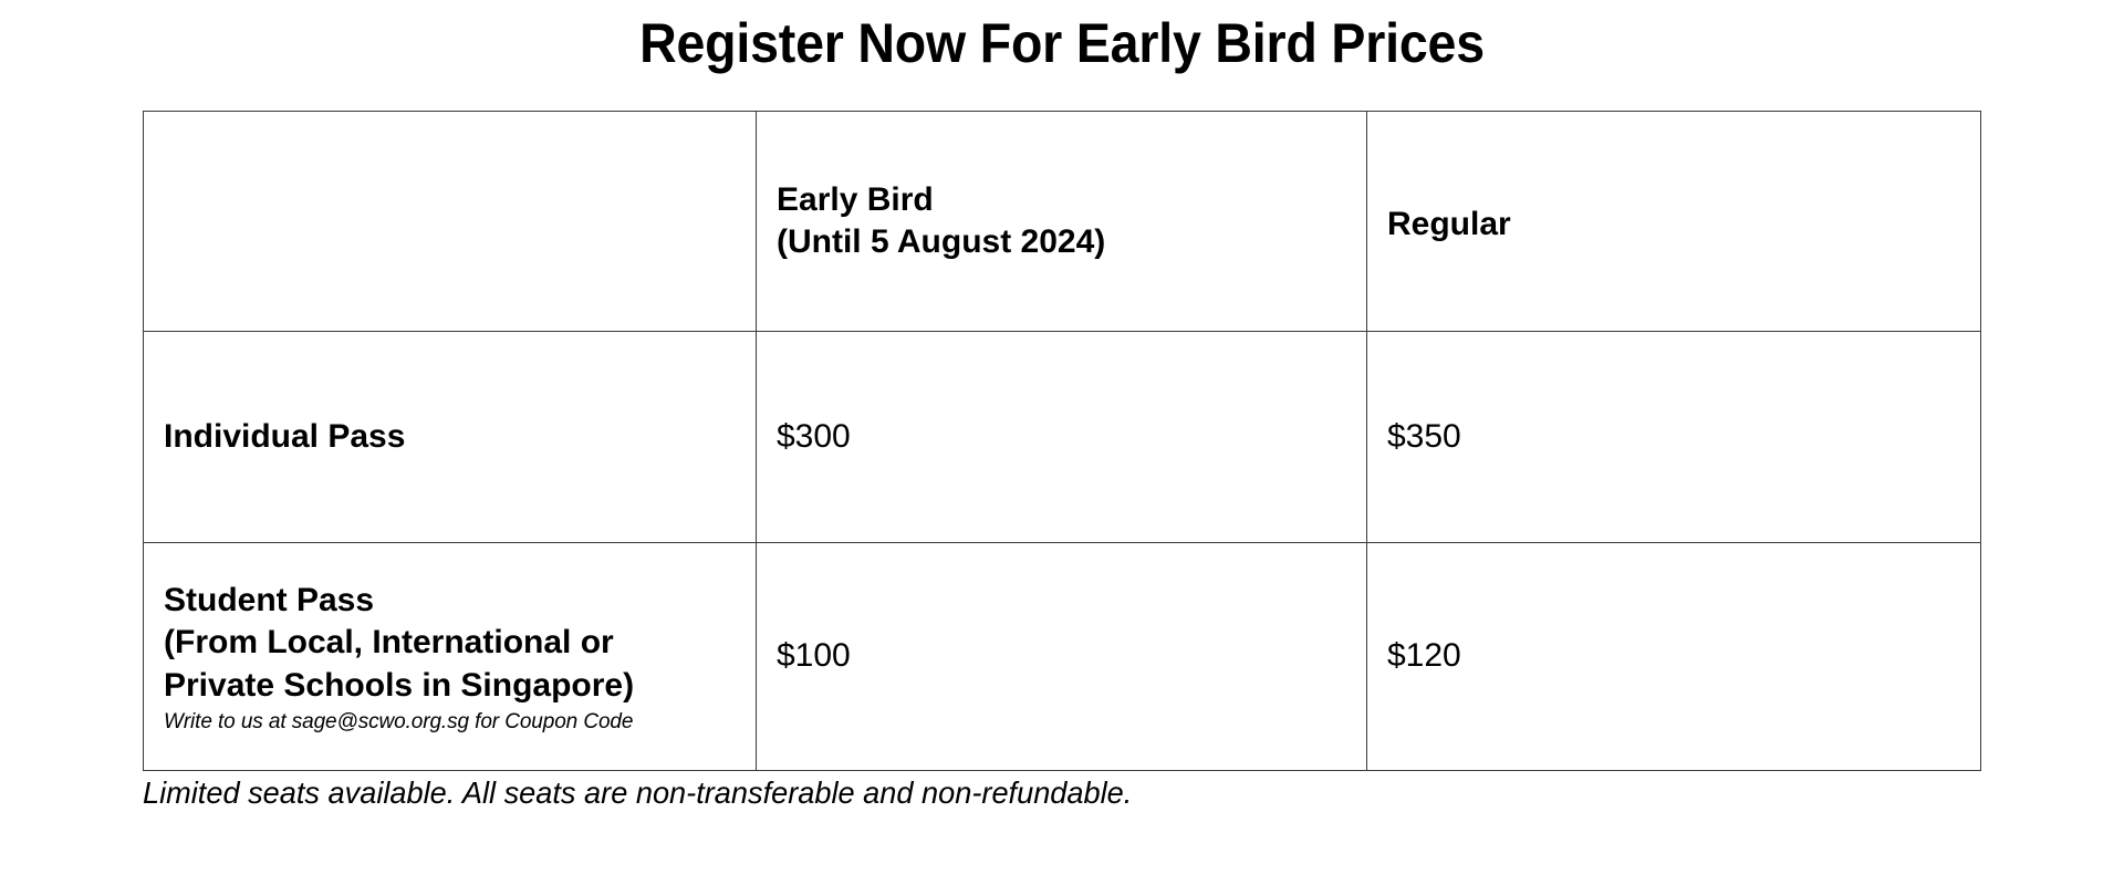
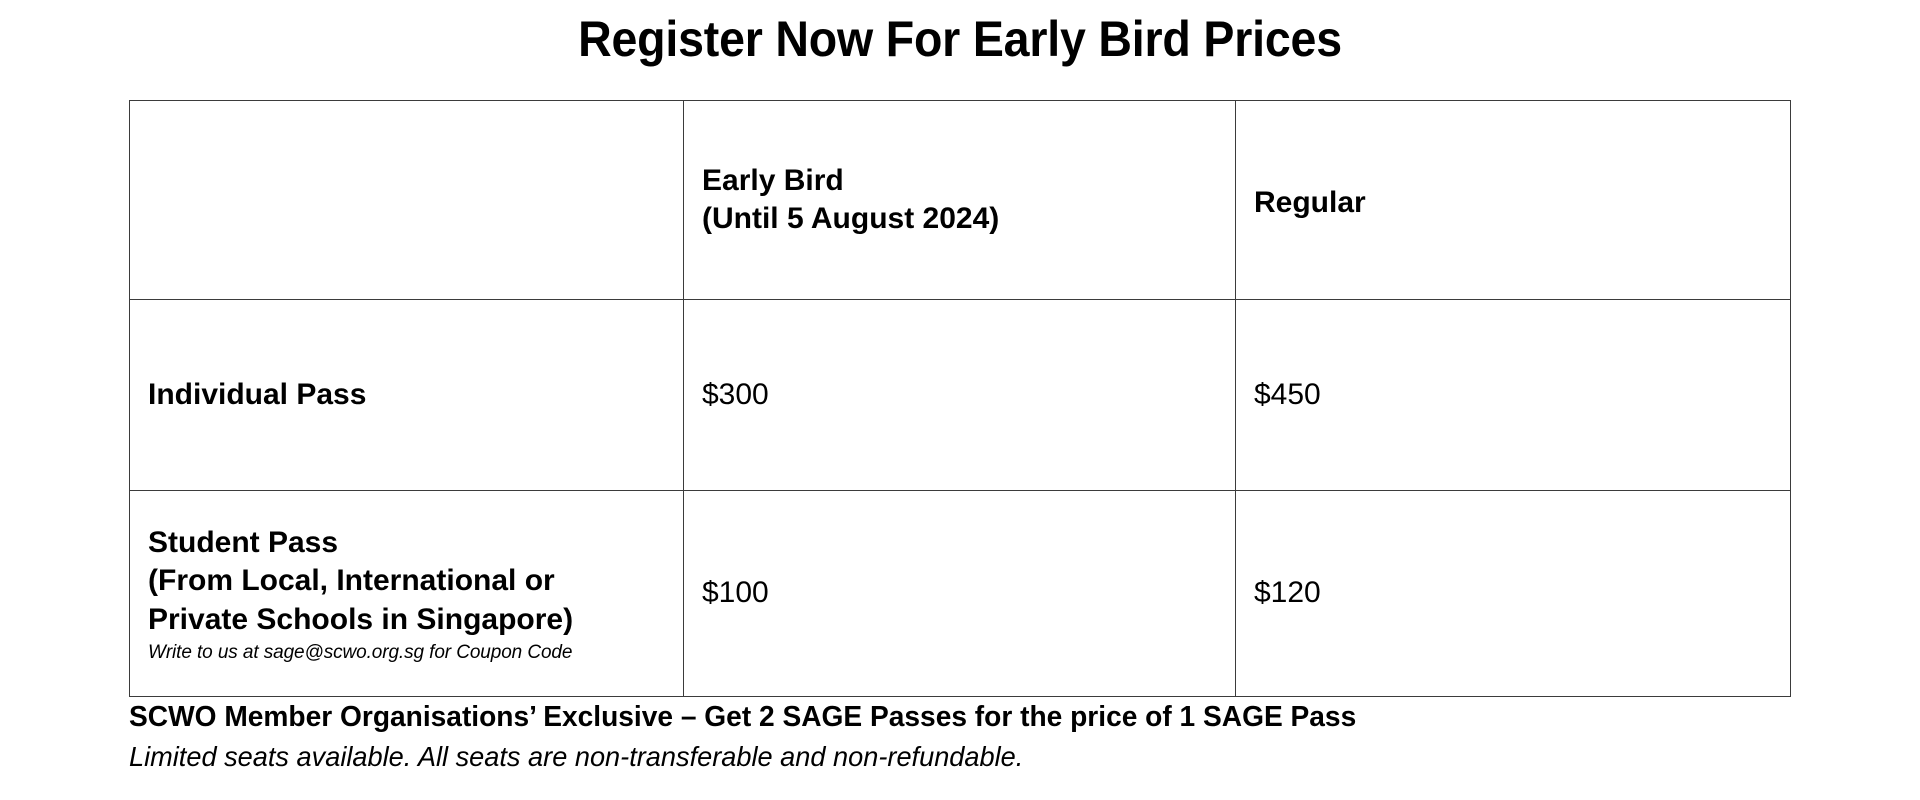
  Register Now For Early Bird Prices
  	Early Bird (Until 5 August 2024)	Regular
- Individual Pass	$300	$350
+ Individual Pass	$300	$450
  Student Pass (From Local, International or Private Schools in Singapore) Write to us at sage@scwo.org.sg for Coupon Code	$100	$120
+ SCWO Member Organisations’ Exclusive – Get 2 SAGE Passes for the price of 1 SAGE Pass
  Limited seats available. All seats are non-transferable and non-refundable.
